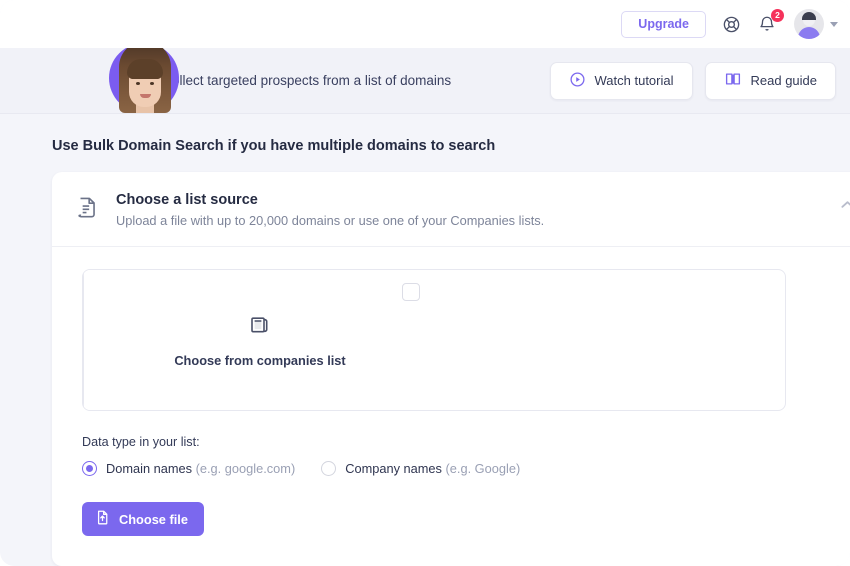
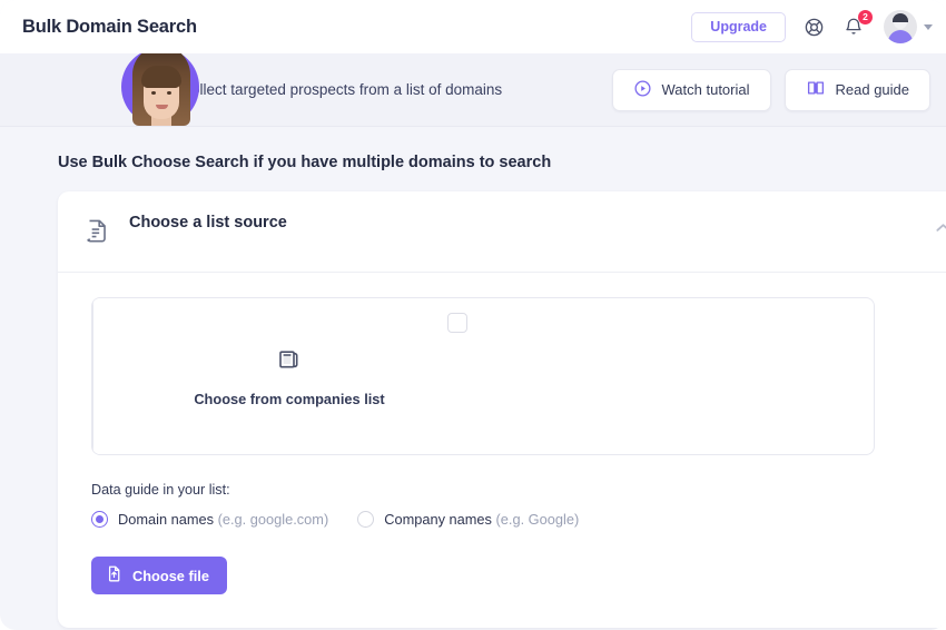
+ Bulk Domain Search
  Upgrade
  2
  llect targeted prospects from a list of domains
  Watch tutorial
  Read guide
- Use Bulk Domain Search if you have multiple domains to search
+ Use Bulk Choose Search if you have multiple domains to search
  Choose a list source
- Upload a file with up to 20,000 domains or use one of your Companies lists.
  Choose from companies list
- Data type in your list:
+ Data guide in your list:
  Domain names (e.g. google.com)
  Company names (e.g. Google)
  Choose file
